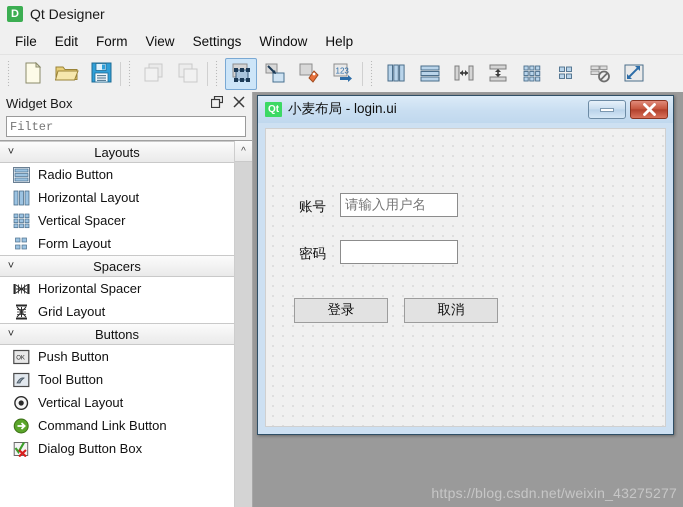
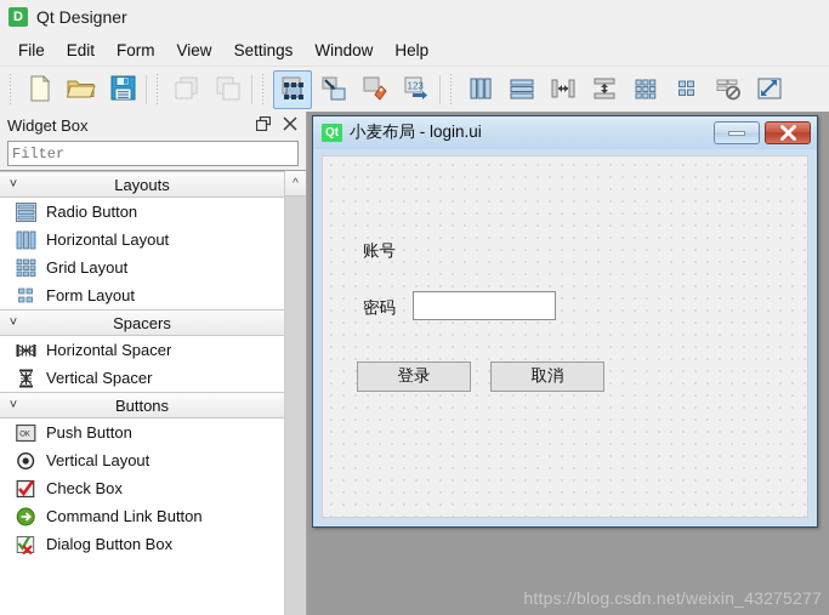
  D
  Qt Designer
  File
  Edit
  Form
  View
  Settings
  Window
  Help
  123
  Widget Box
  Filter
  ˅
  Layouts
  Radio Button
  Horizontal Layout
- Vertical Spacer
+ Grid Layout
  Form Layout
  ˅
  Spacers
  Horizontal Spacer
- Grid Layout
+ Vertical Spacer
  ˅
  Buttons
  Push Button
- Tool Button
  Vertical Layout
+ Check Box
  Command Link Button
  Dialog Button Box
  ^
  Qt
  小麦布局 - login.ui
  账号
- 请输入用户名
  密码
  登录
  取消
  https://blog.csdn.net/weixin_43275277
